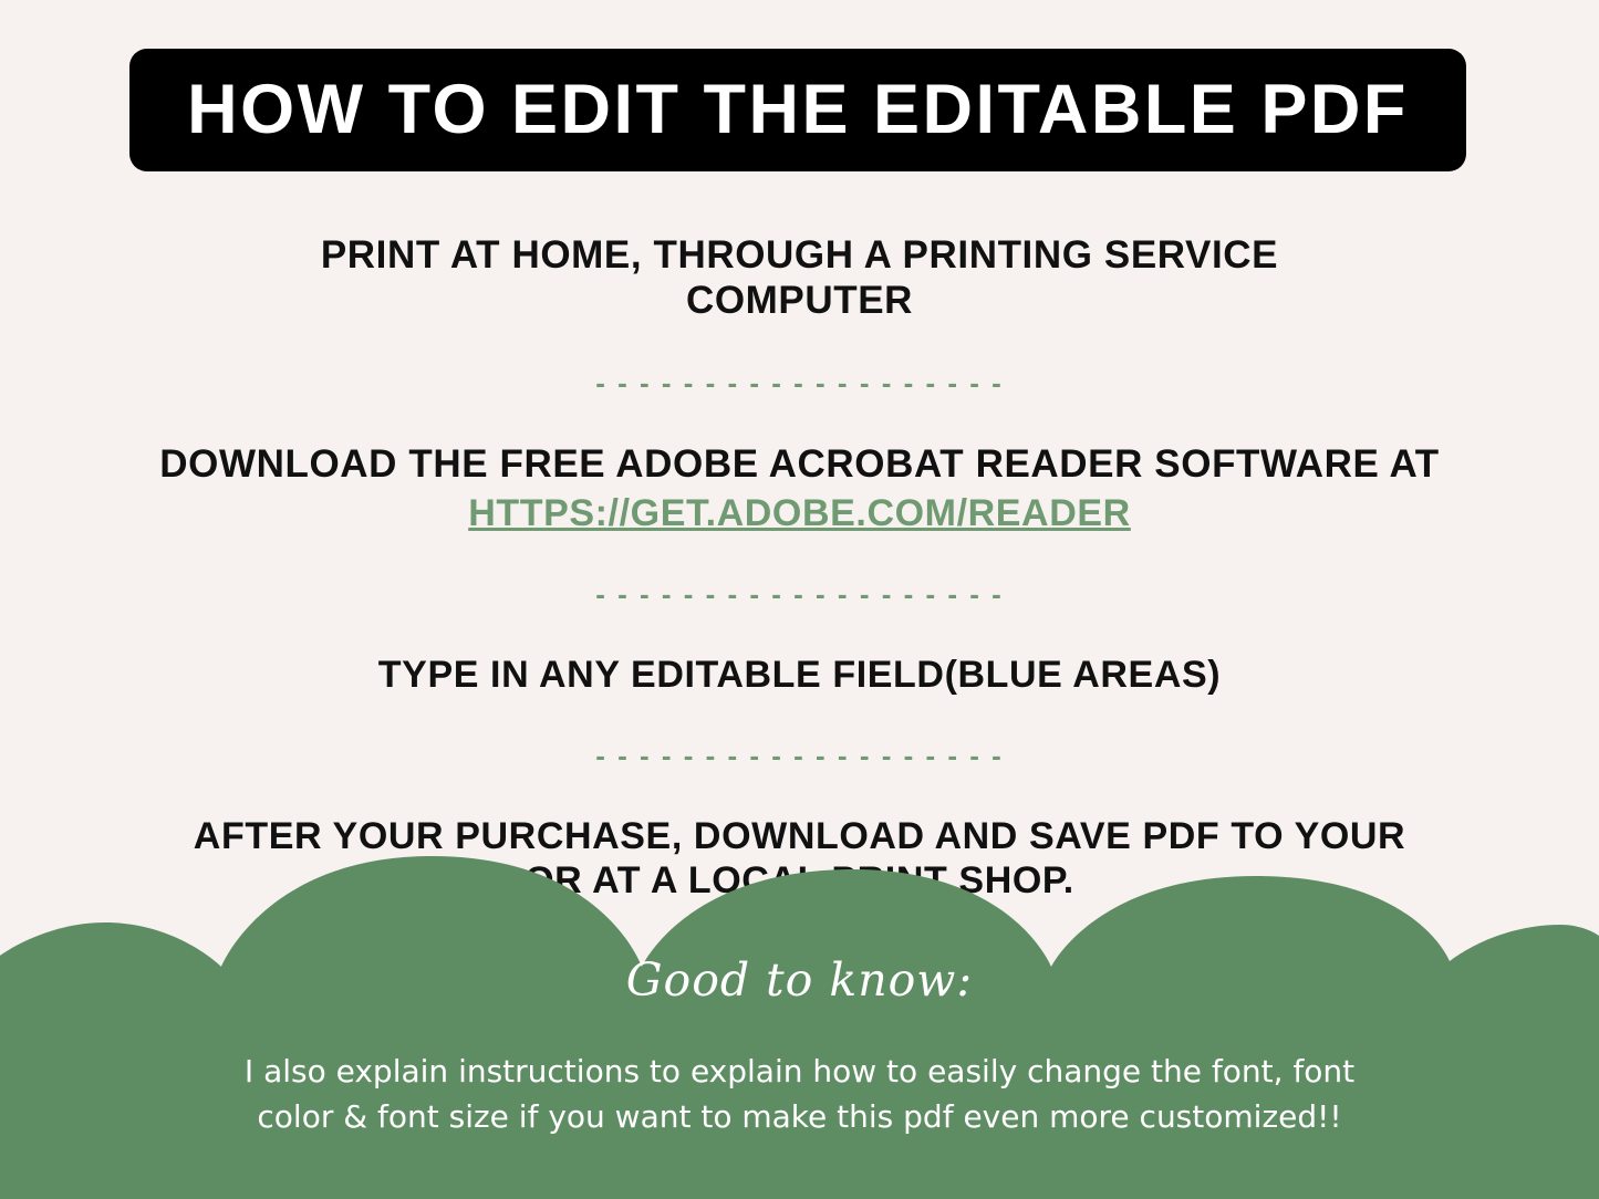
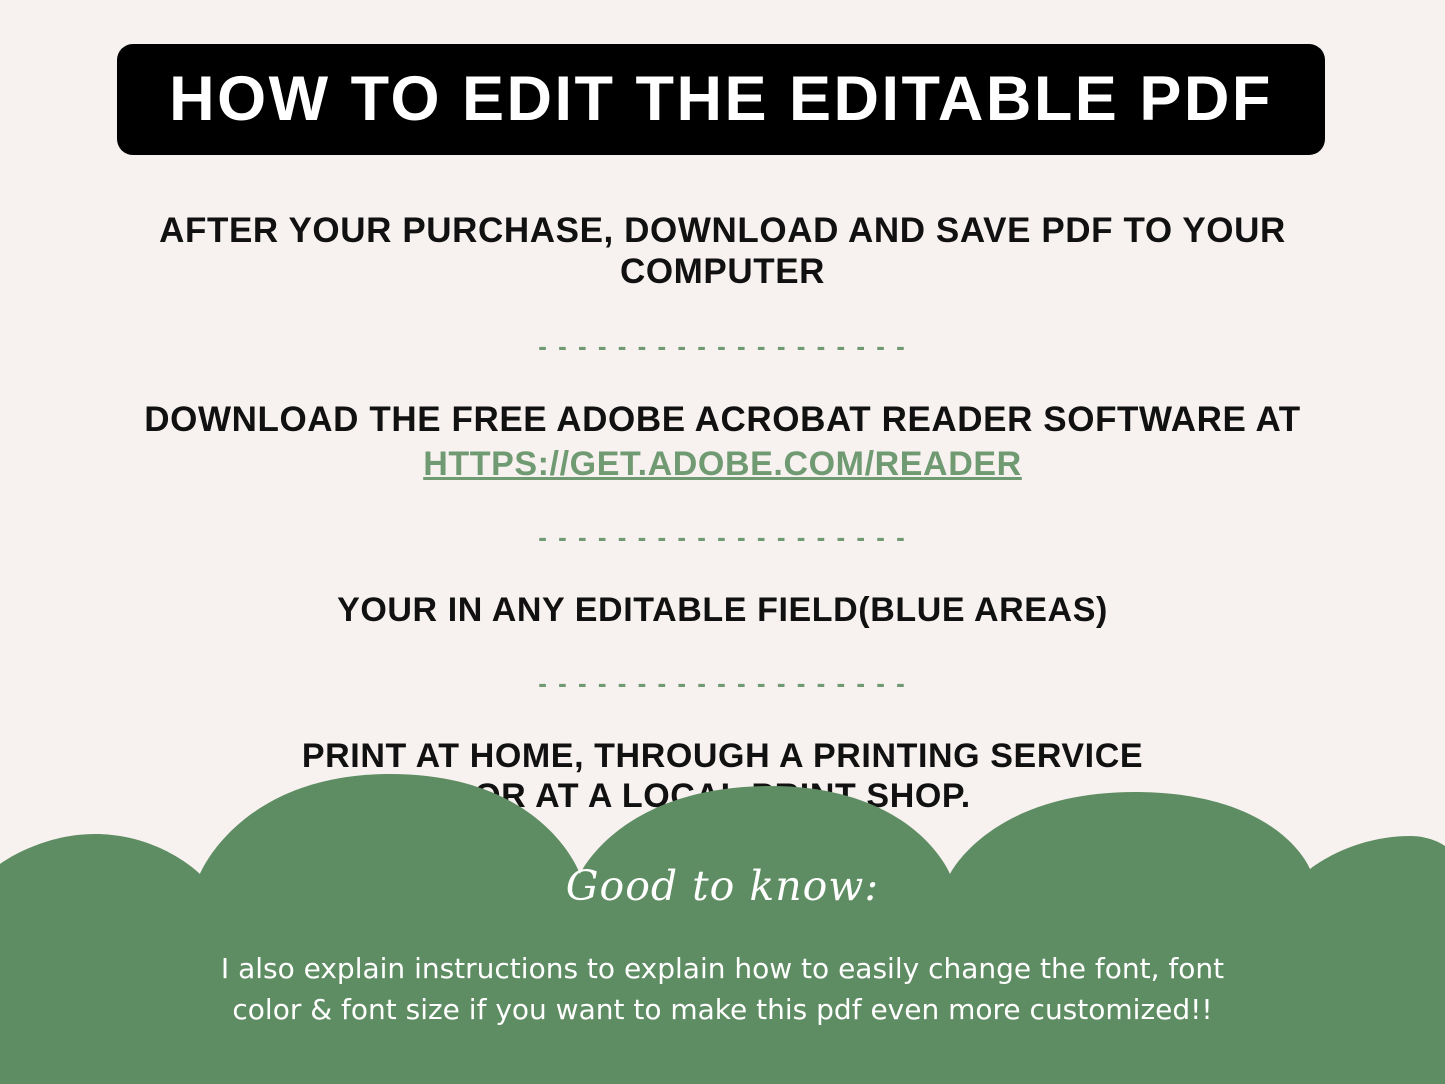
  HOW TO EDIT THE EDITABLE PDF
- PRINT AT HOME, THROUGH A PRINTING SERVICE
+ AFTER YOUR PURCHASE, DOWNLOAD AND SAVE PDF TO YOUR
  COMPUTER
  - - - - - - - - - - - - - - - - - - -
  DOWNLOAD THE FREE ADOBE ACROBAT READER SOFTWARE AT
  HTTPS://GET.ADOBE.COM/READER
  - - - - - - - - - - - - - - - - - - -
- TYPE IN ANY EDITABLE FIELD(BLUE AREAS)
+ YOUR IN ANY EDITABLE FIELD(BLUE AREAS)
  - - - - - - - - - - - - - - - - - - -
- AFTER YOUR PURCHASE, DOWNLOAD AND SAVE PDF TO YOUR
+ PRINT AT HOME, THROUGH A PRINTING SERVICE
  Good to know:
  I also explain instructions to explain how to easily change the font, font
  color & font size if you want to make this pdf even more customized!!
